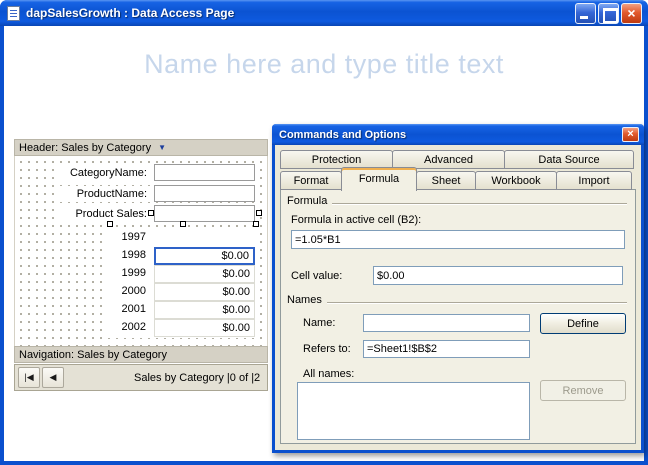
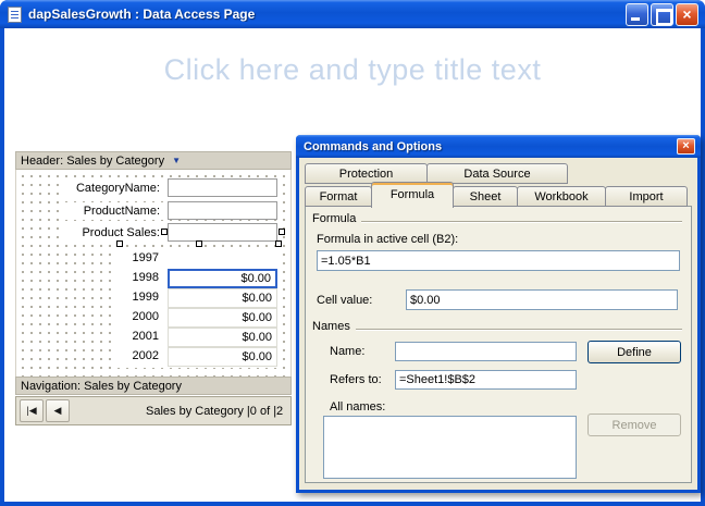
  dapSalesGrowth : Data Access Page
  ×
- Name here and type title text
+ Click here and type title text
  Header: Sales by Category
  ▼
  CategoryName:
  ProductName:
  Product Sales:
  1997
  1998
  $0.00
  1999
  $0.00
  2000
  $0.00
  2001
  $0.00
  2002
  $0.00
  Navigation: Sales by Category
  |◀
  ◀
  Sales by Category |0 of |2
  Commands and Options
  ×
  Protection
- Advanced
  Data Source
  Format
  Formula
  Sheet
  Workbook
  Import
  Formula
  Formula in active cell (B2):
  =1.05*B1
  Cell value:
  $0.00
  Names
  Name:
  Define
  Refers to:
  =Sheet1!$B$2
  All names:
  Remove
